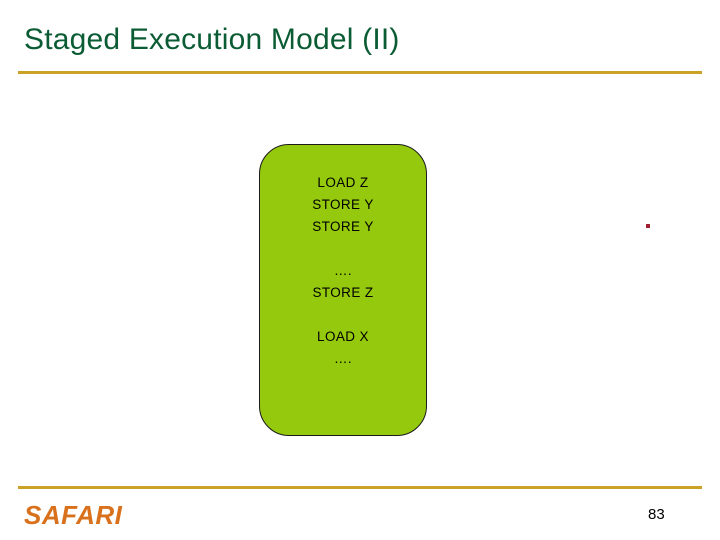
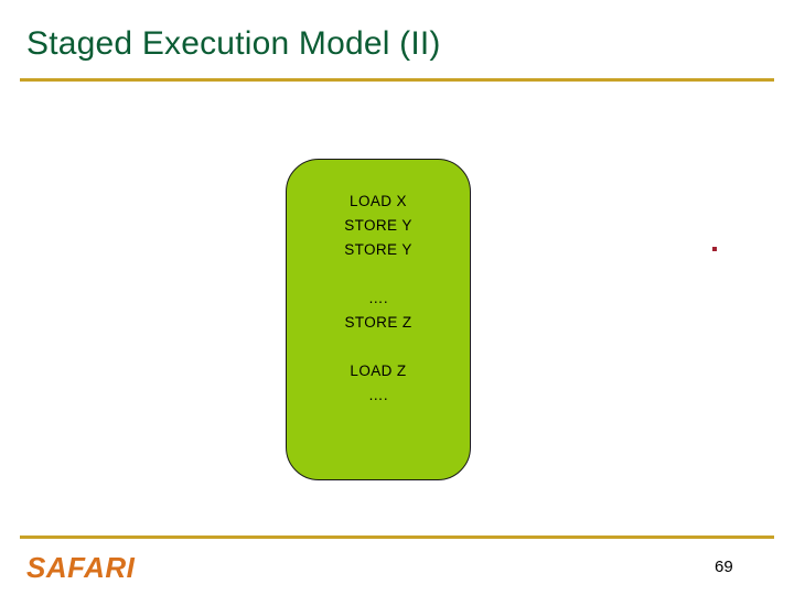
  Staged Execution Model (II)
- LOAD Z
+ LOAD X
  STORE Y
  STORE Y
  ….
  STORE Z
- LOAD X
+ LOAD Z
  ….
  SAFARI
- 83
+ 69
